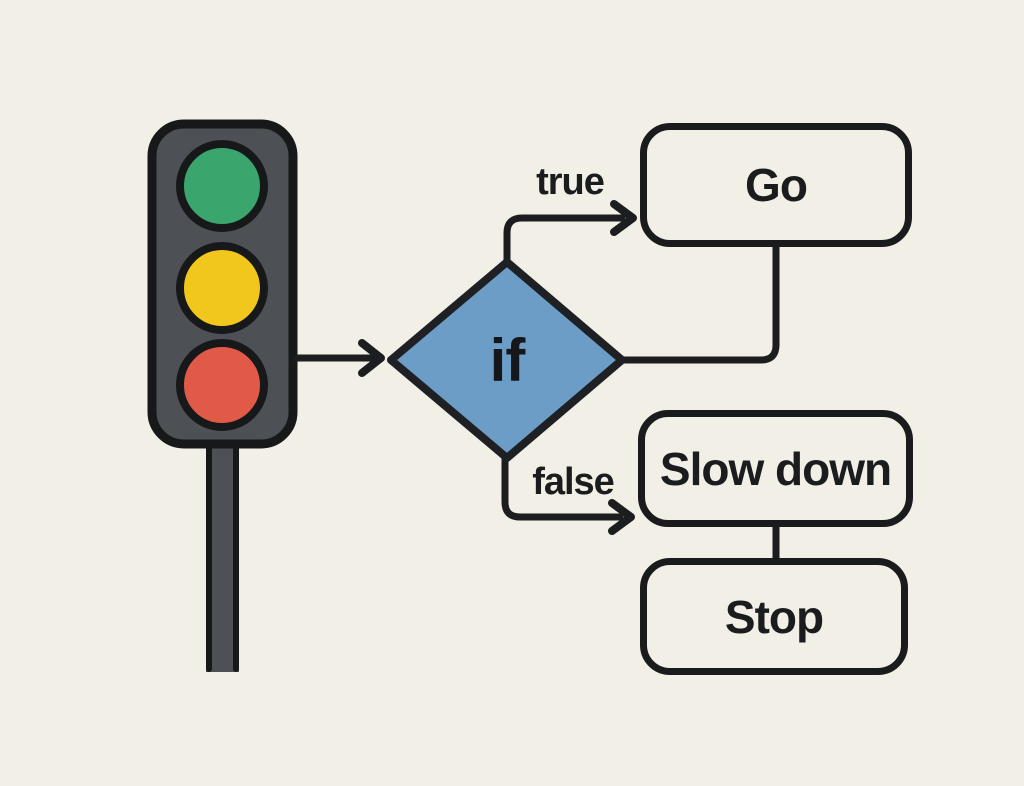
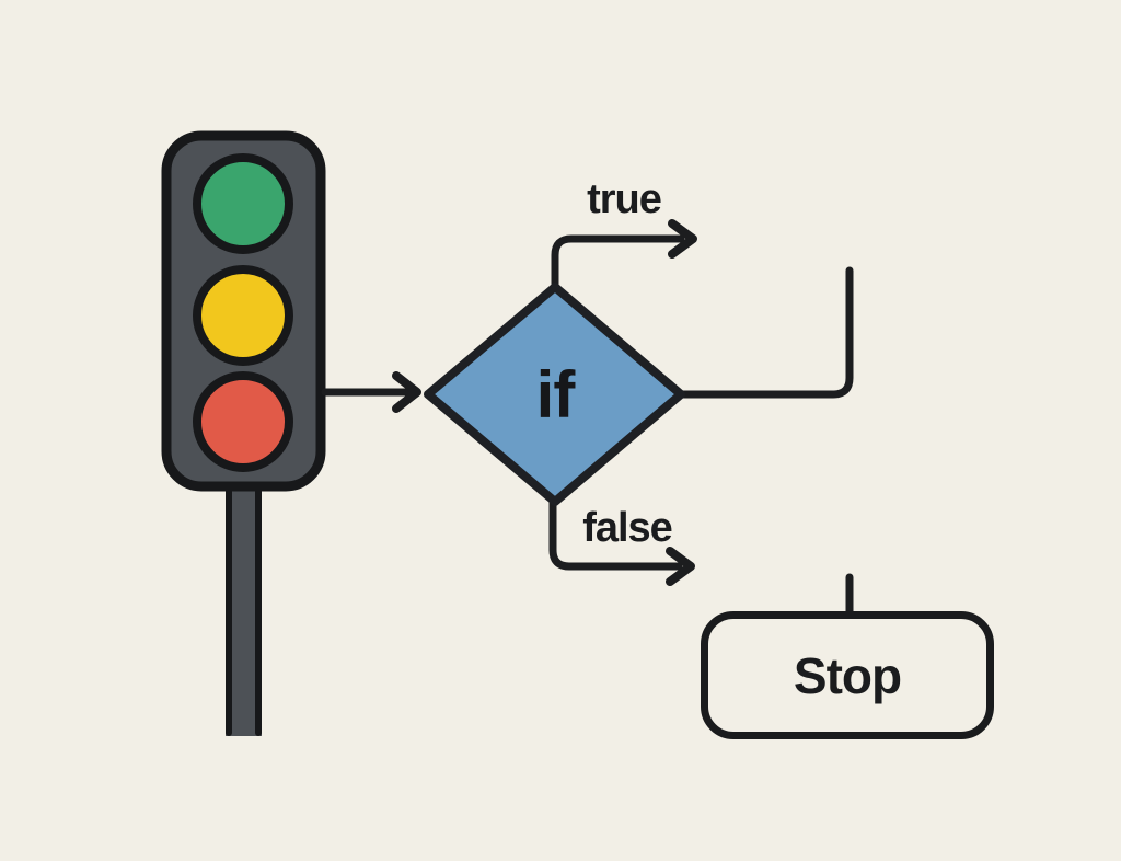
  if
  true
  false
- Go
- Slow down
  Stop
